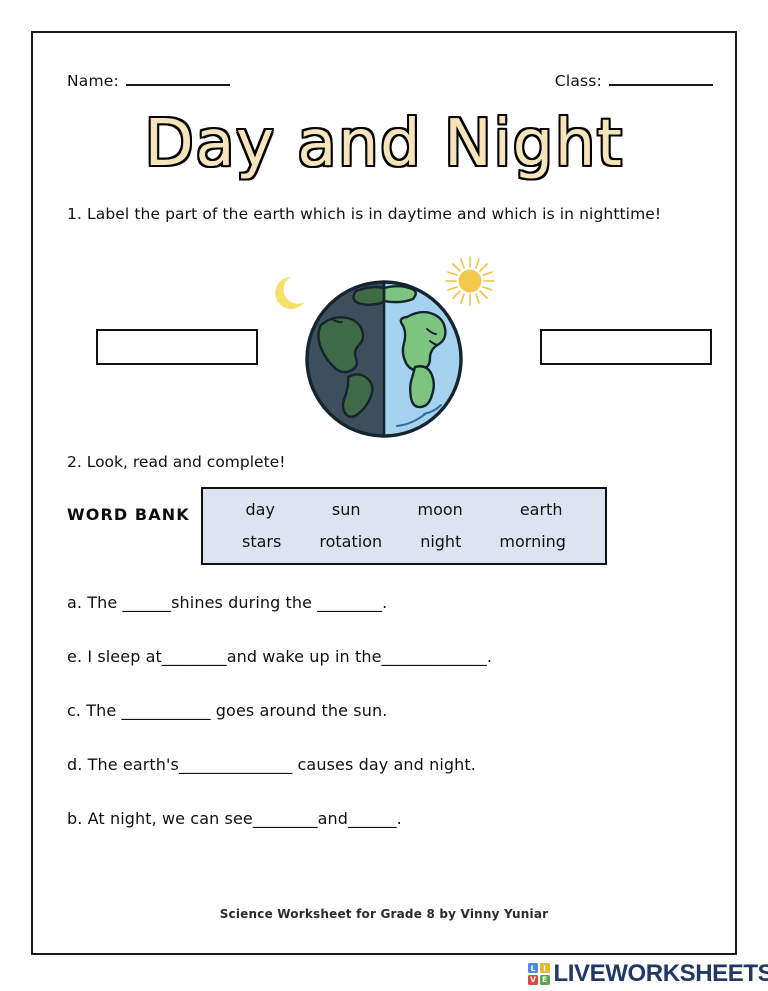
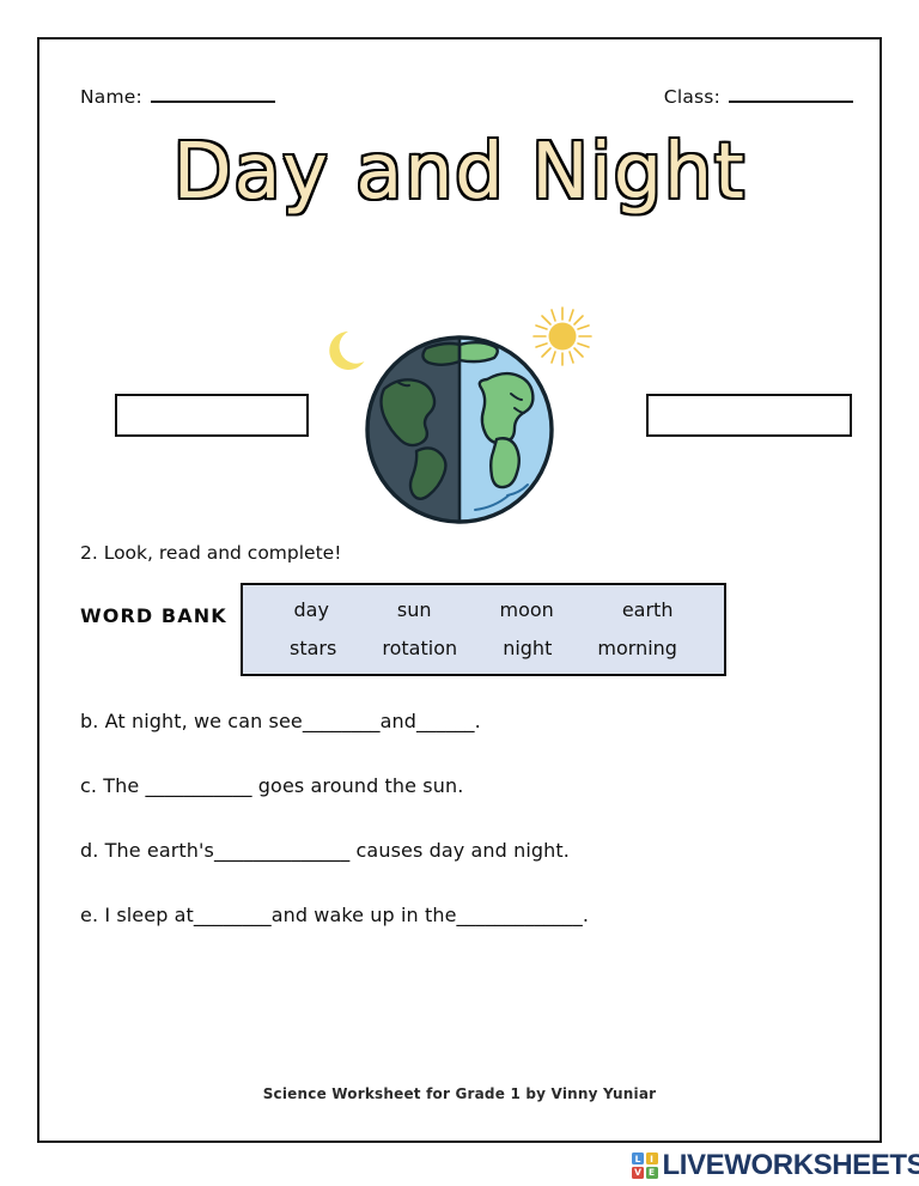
  Name:
  Class:
  Day and Night
- 1. Label the part of the earth which is in daytime and which is in nighttime!
  2. Look, read and complete!
  WORD BANK
  day
  sun
  moon
  earth
  stars
  rotation
  night
  morning
- a. The ______shines during the ________.
- e. I sleep at________and wake up in the_____________.
+ b. At night, we can see________and______.
  c. The ___________ goes around the sun.
  d. The earth's______________ causes day and night.
- b. At night, we can see________and______.
+ e. I sleep at________and wake up in the_____________.
- Science Worksheet for Grade 8 by Vinny Yuniar
+ Science Worksheet for Grade 1 by Vinny Yuniar
  L
  I
  V
  E
  LIVEWORKSHEETS
